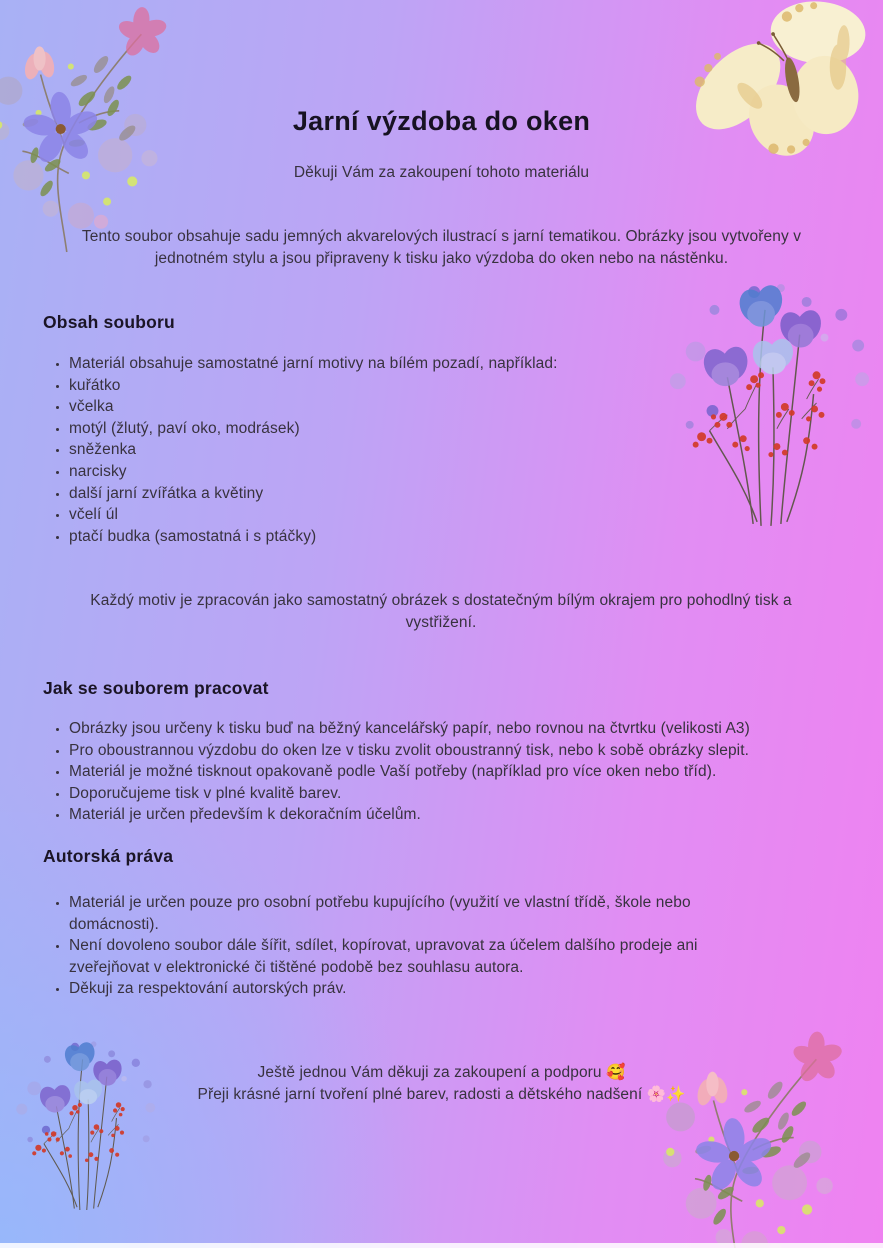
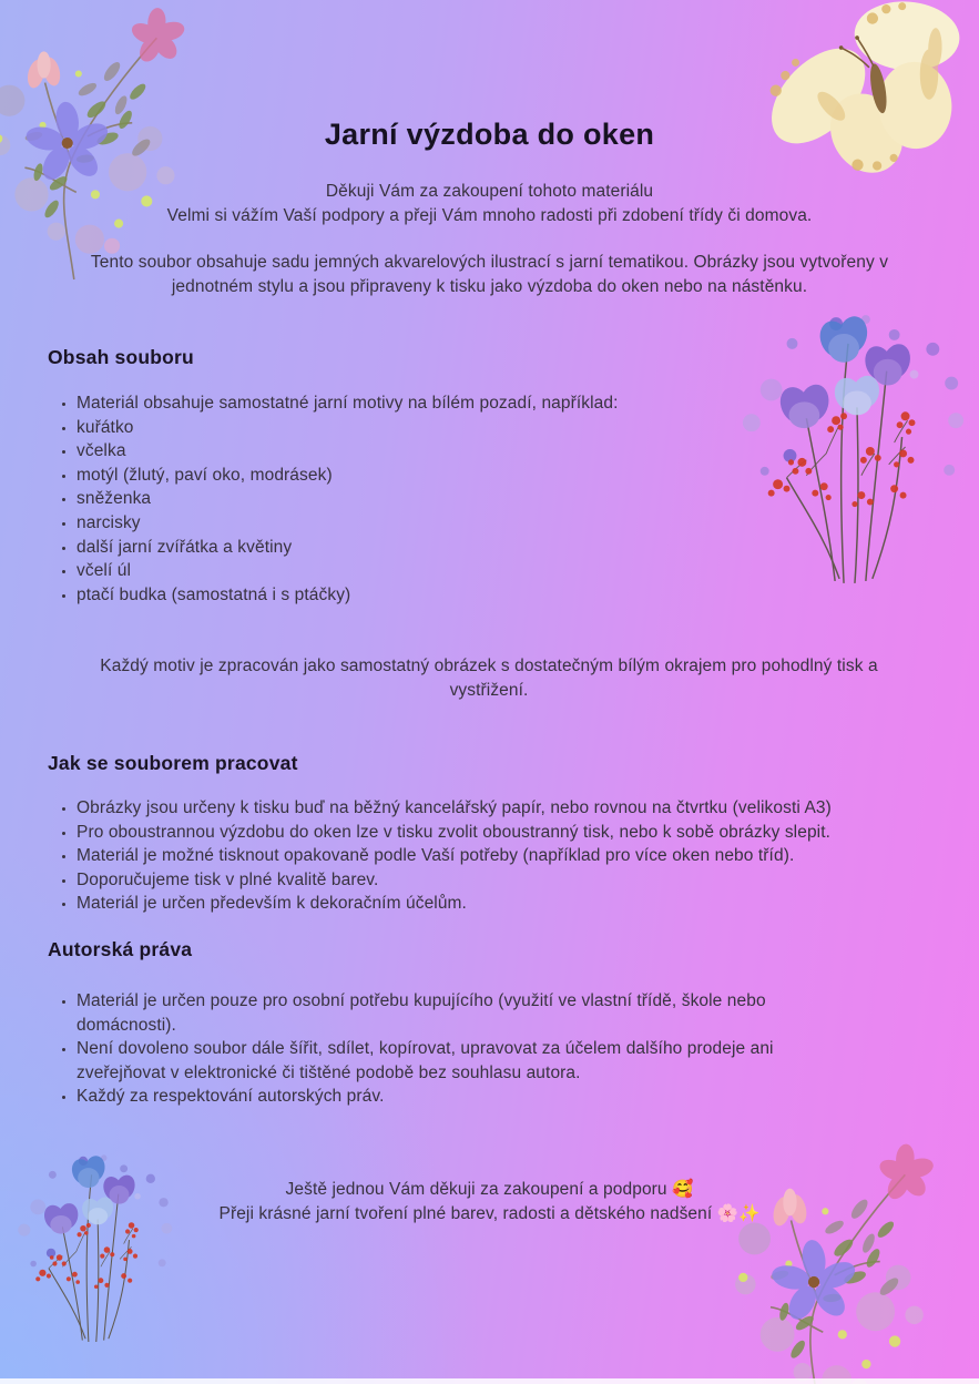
  Jarní výzdoba do oken
  Děkuji Vám za zakoupení tohoto materiálu
+ Velmi si vážím Vaší podpory a přeji Vám mnoho radosti při zdobení třídy či domova.
  Tento soubor obsahuje sadu jemných akvarelových ilustrací s jarní tematikou. Obrázky jsou vytvořeny v jednotném stylu a jsou připraveny k tisku jako výzdoba do oken nebo na nástěnku.
  Obsah souboru
  Materiál obsahuje samostatné jarní motivy na bílém pozadí, například:
  kuřátko
  včelka
  motýl (žlutý, paví oko, modrásek)
  sněženka
  narcisky
  další jarní zvířátka a květiny
  včelí úl
  ptačí budka (samostatná i s ptáčky)
  Každý motiv je zpracován jako samostatný obrázek s dostatečným bílým okrajem pro pohodlný tisk a vystřižení.
  Jak se souborem pracovat
  Obrázky jsou určeny k tisku buď na běžný kancelářský papír, nebo rovnou na čtvrtku (velikosti A3)
  Pro oboustrannou výzdobu do oken lze v tisku zvolit oboustranný tisk, nebo k sobě obrázky slepit.
  Materiál je možné tisknout opakovaně podle Vaší potřeby (například pro více oken nebo tříd).
  Doporučujeme tisk v plné kvalitě barev.
  Materiál je určen především k dekoračním účelům.
  Autorská práva
  Materiál je určen pouze pro osobní potřebu kupujícího (využití ve vlastní třídě, škole nebo domácnosti).
  Není dovoleno soubor dále šířit, sdílet, kopírovat, upravovat za účelem dalšího prodeje ani zveřejňovat v elektronické či tištěné podobě bez souhlasu autora.
- Děkuji za respektování autorských práv.
+ Každý za respektování autorských práv.
  Ještě jednou Vám děkuji za zakoupení a podporu 🥰
  Přeji krásné jarní tvoření plné barev, radosti a dětského nadšení 🌸✨
